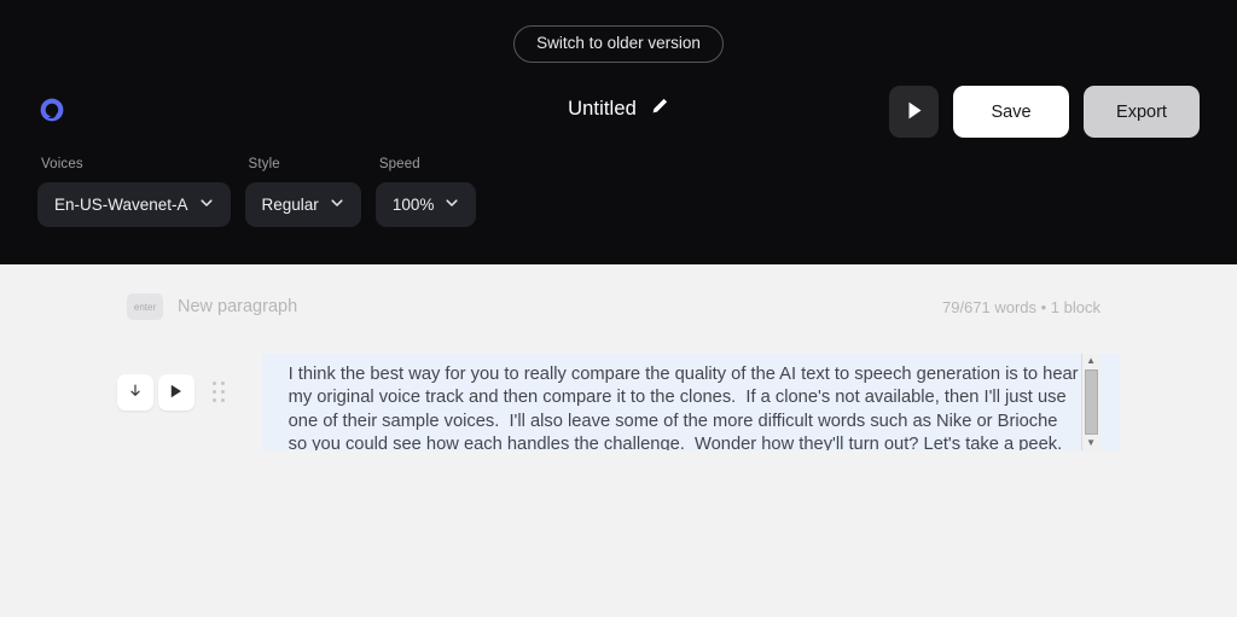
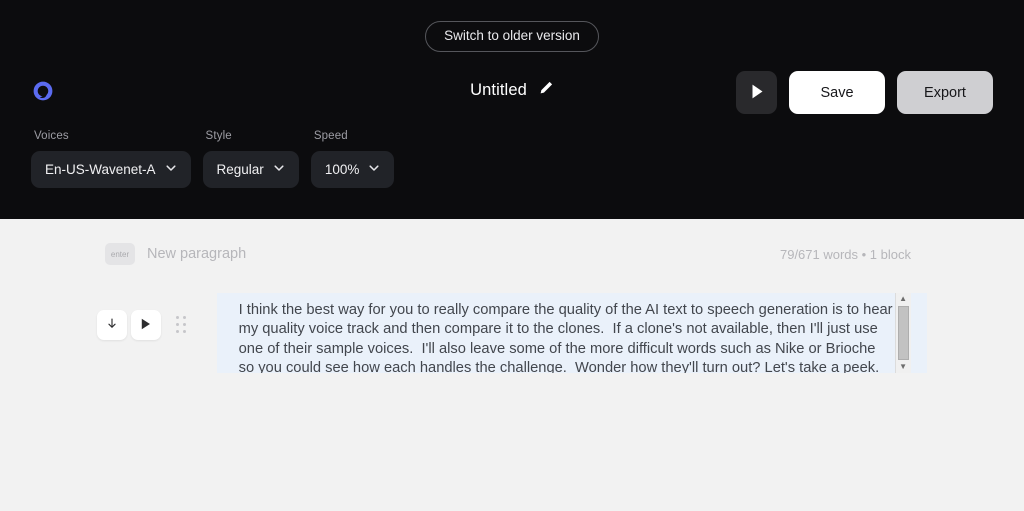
  Switch to older version
  Untitled
  Save
  Export
  Voices
  En-US-Wavenet-A
  Style
  Regular
  Speed
  100%
  enter
  New paragraph
  79/671 words • 1 block
- I think the best way for you to really compare the quality of the AI text to speech generation is to hear my original voice track and then compare it to the clones. If a clone's not available, then I'll just use one of their sample voices. I'll also leave some of the more difficult words such as Nike or Brioche so you could see how each handles the challenge. Wonder how they'll turn out? Let's take a peek.
+ I think the best way for you to really compare the quality of the AI text to speech generation is to hear my quality voice track and then compare it to the clones. If a clone's not available, then I'll just use one of their sample voices. I'll also leave some of the more difficult words such as Nike or Brioche so you could see how each handles the challenge. Wonder how they'll turn out? Let's take a peek.
  ▲
  ▼
